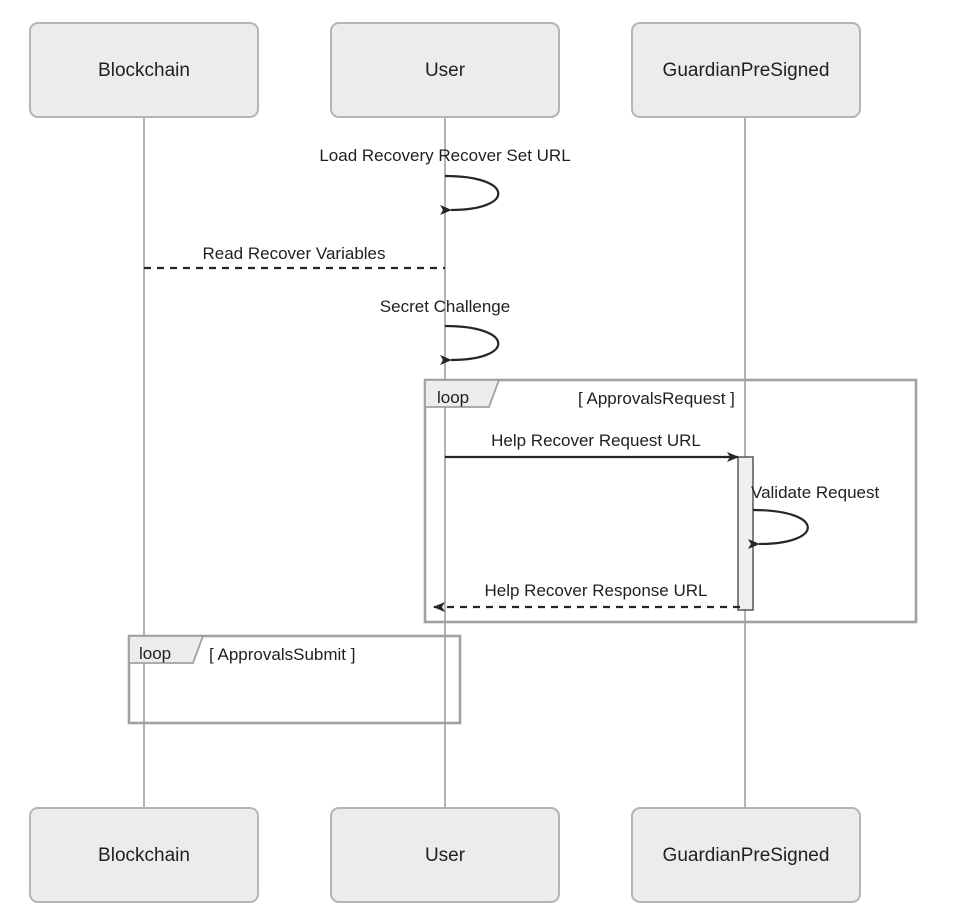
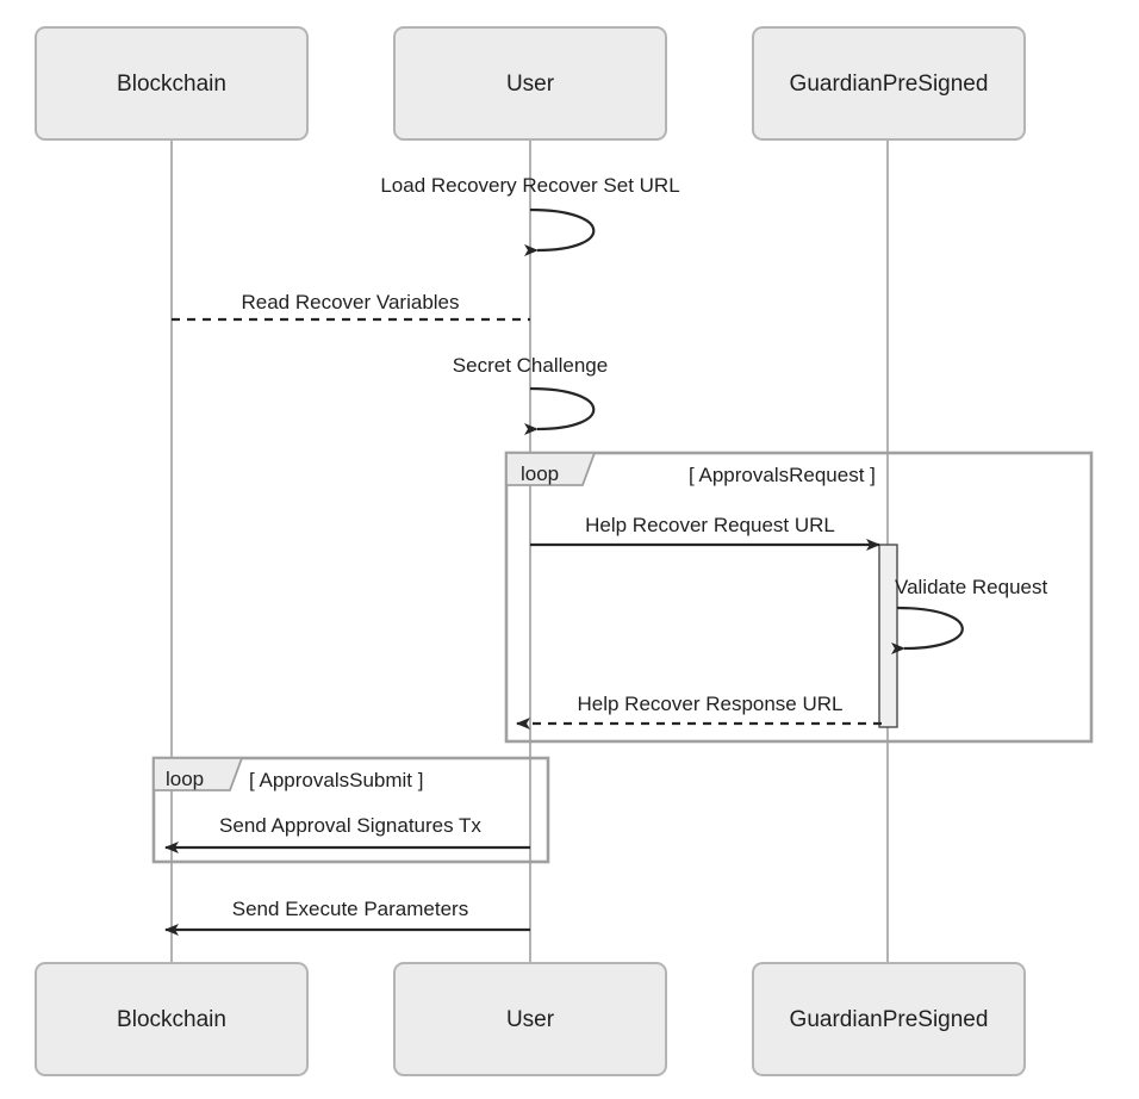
  loop
  [ ApprovalsRequest ]
  loop
  [ ApprovalsSubmit ]
  Load Recovery Recover Set URL
  Read Recover Variables
  Secret Challenge
  Help Recover Request URL
  Validate Request
  Help Recover Response URL
+ Send Approval Signatures Tx
+ Send Execute Parameters
  Blockchain
  Blockchain
  User
  User
  GuardianPreSigned
  GuardianPreSigned
